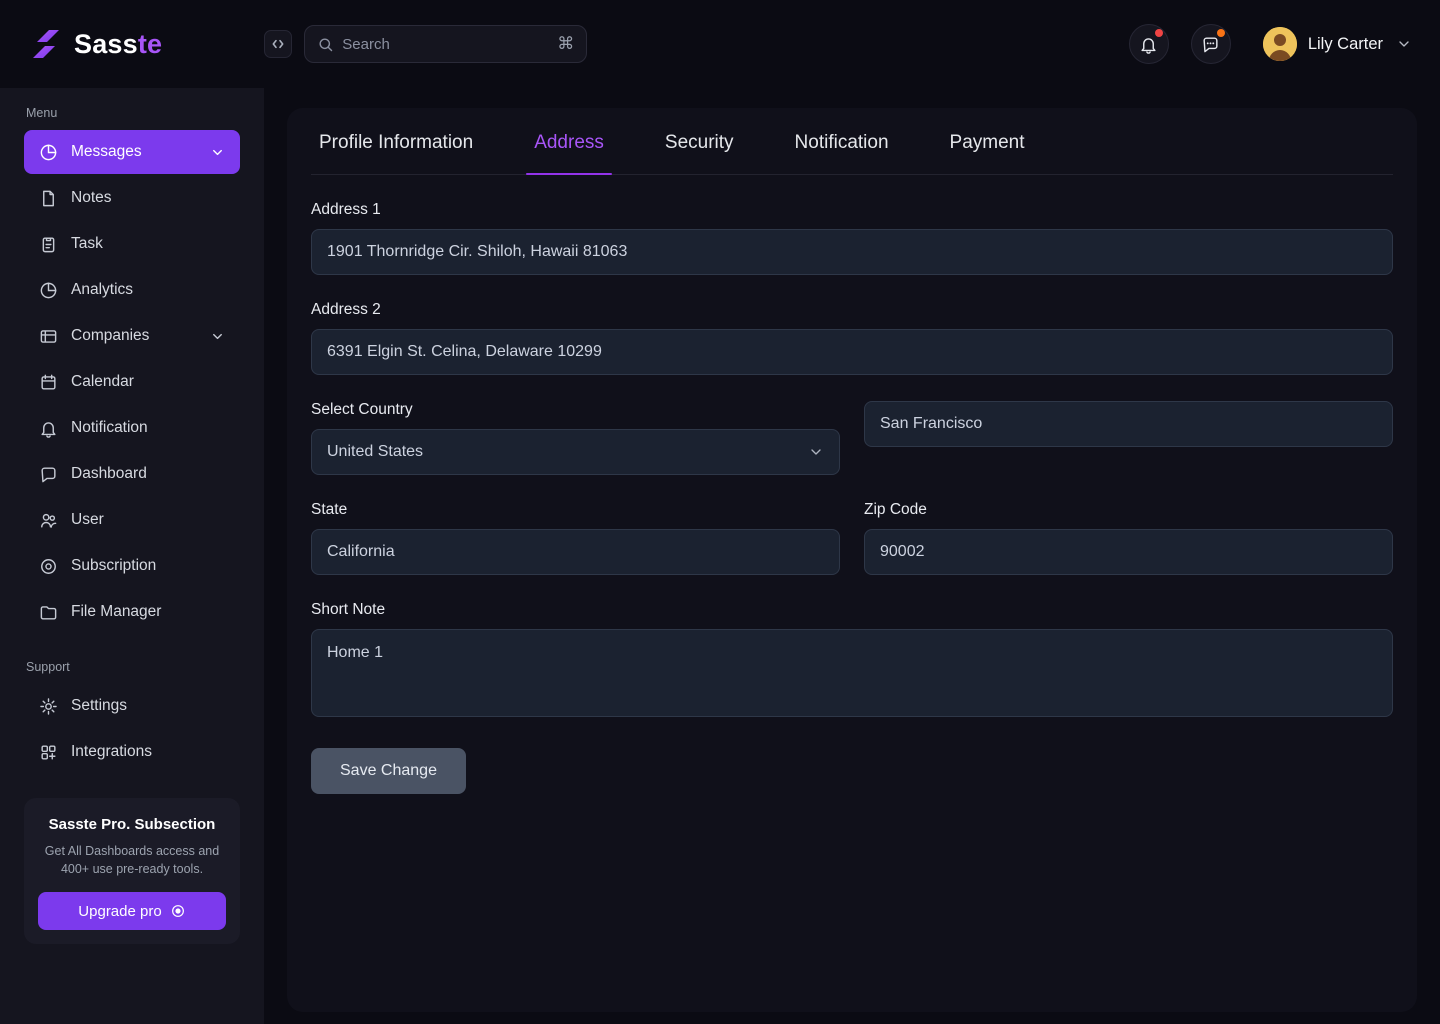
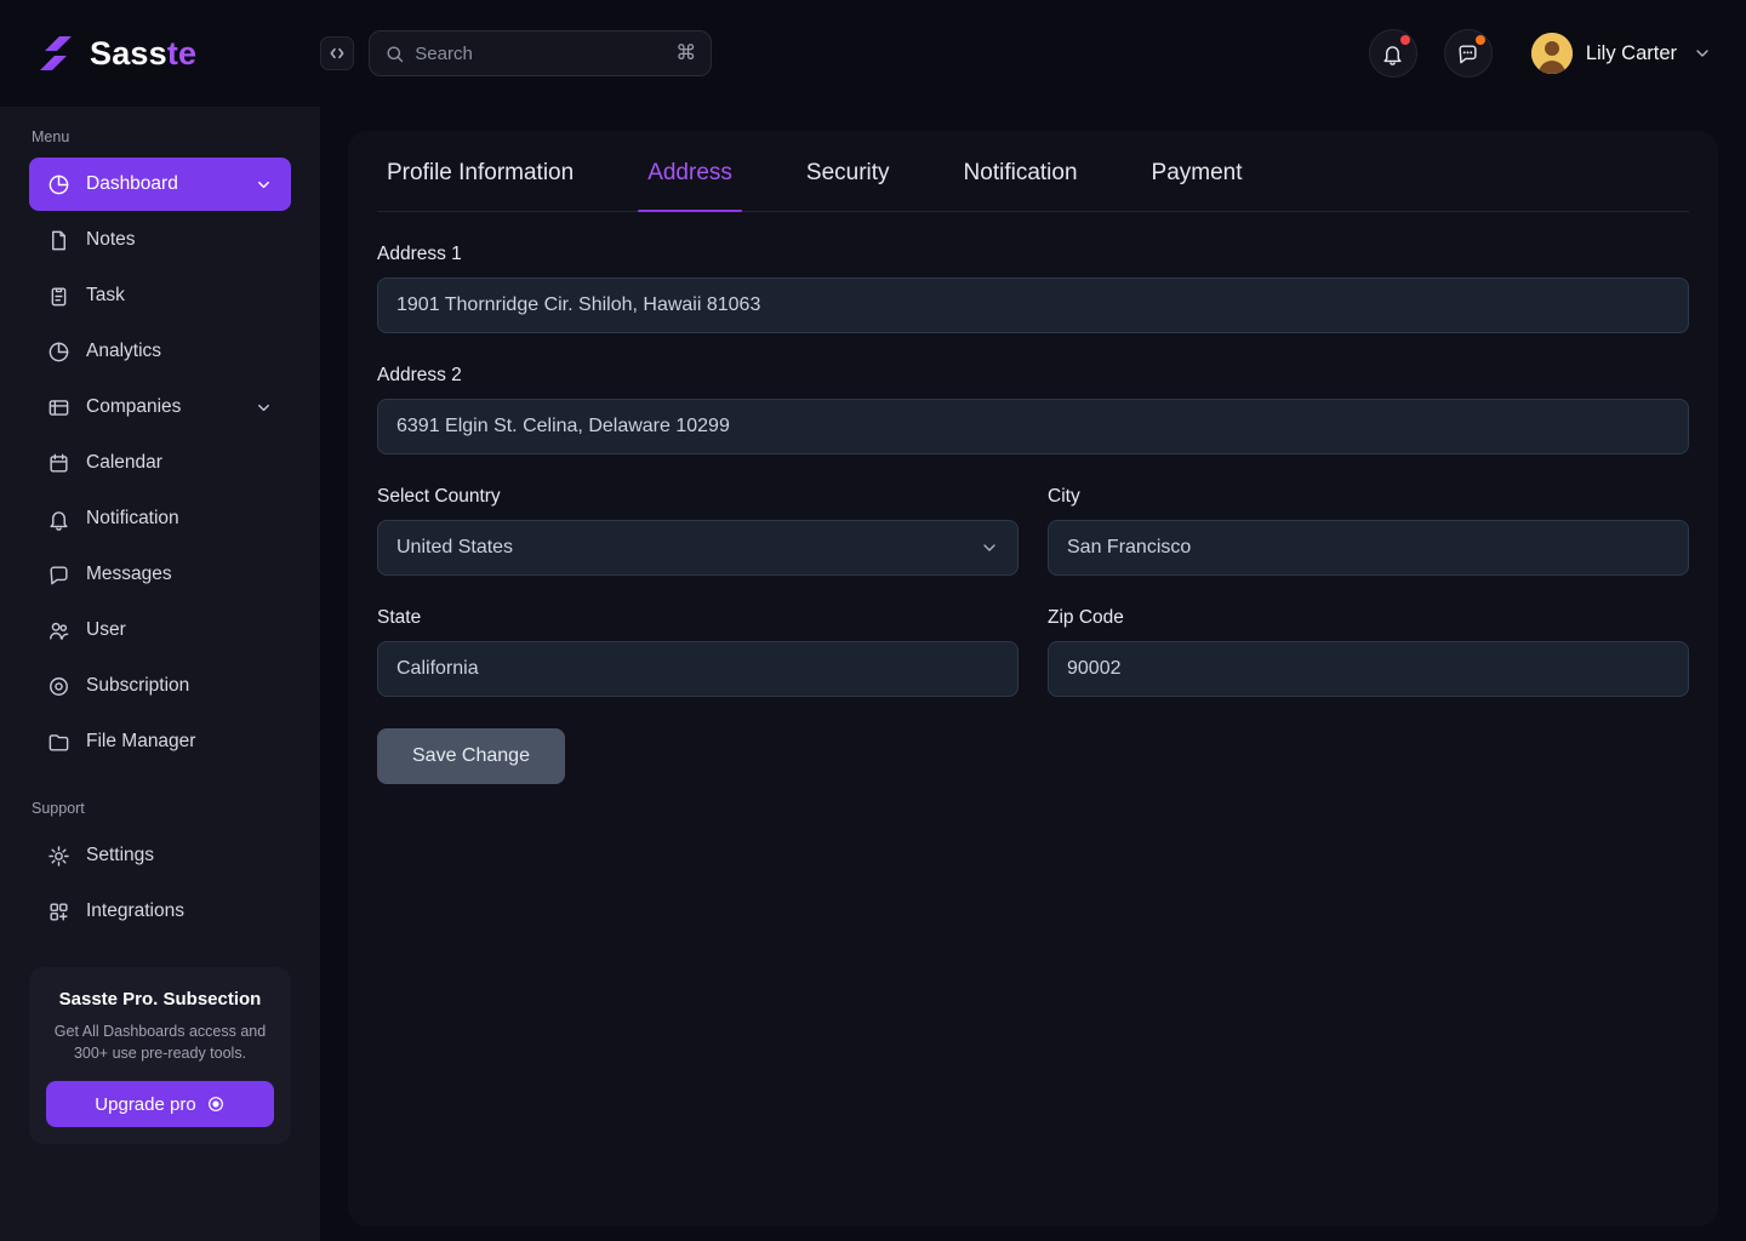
  Sasste
  Search
  ⌘
  Lily Carter
  Menu
- Messages
+ Dashboard
  Notes
  Task
  Analytics
  Companies
  Calendar
  Notification
- Dashboard
+ Messages
  User
  Subscription
  File Manager
  Support
  Settings
  Integrations
  Sasste Pro. Subsection
- Get All Dashboards access and 400+ use pre-ready tools.
+ Get All Dashboards access and 300+ use pre-ready tools.
  Upgrade pro
  Profile Information
  Address
  Security
  Notification
  Payment
  Address 1
  1901 Thornridge Cir. Shiloh, Hawaii 81063
  Address 2
  6391 Elgin St. Celina, Delaware 10299
  Select Country
  United States
+ City
  San Francisco
  State
  California
  Zip Code
  90002
- Short Note
- Home 1
  Save Change
